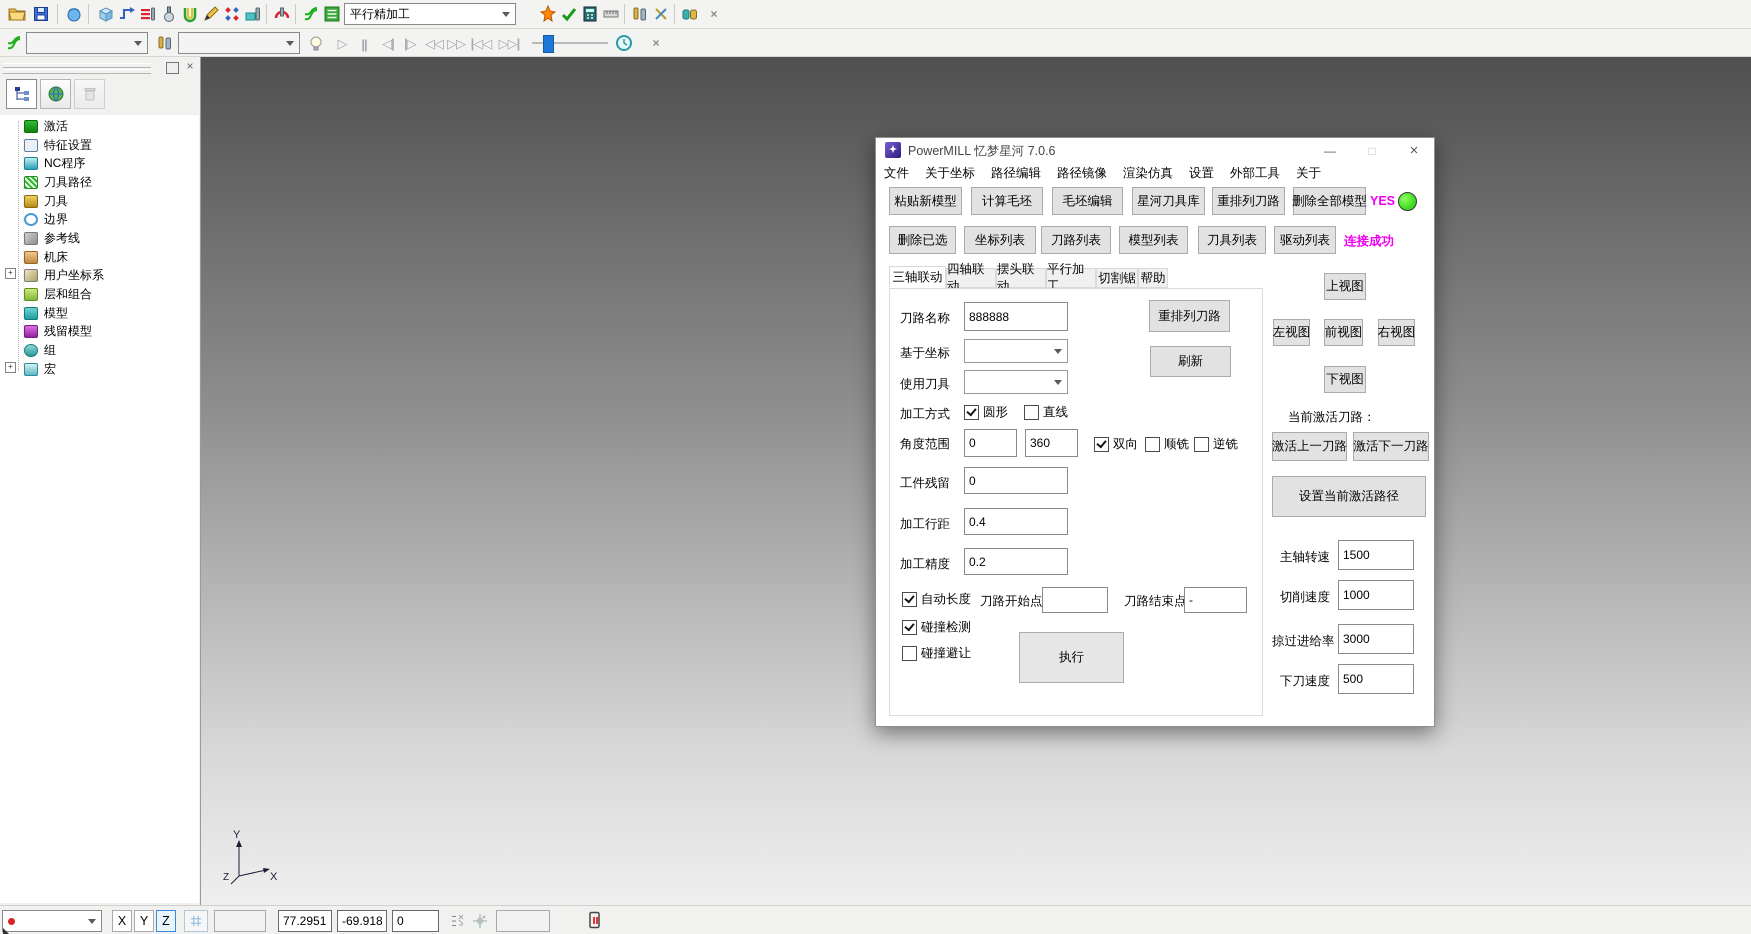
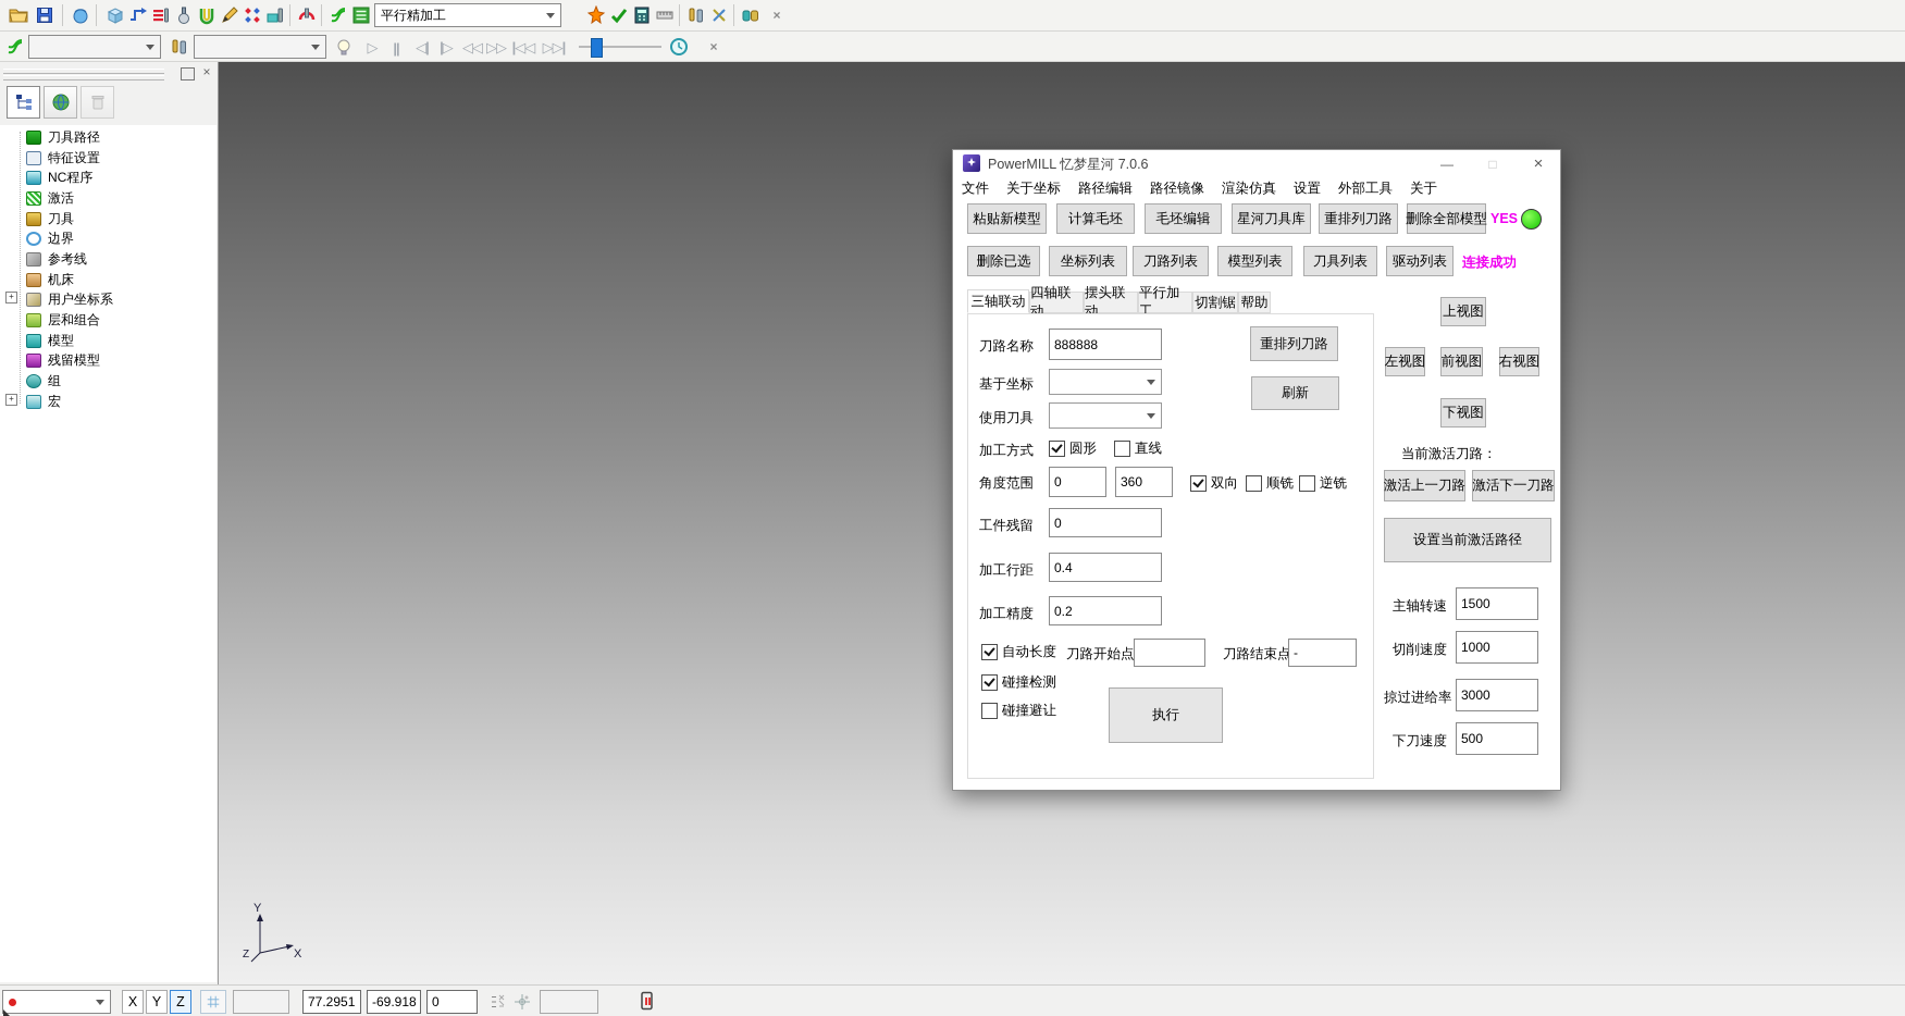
  平行精加工
  ×
  ▷
  ||
  ◁|
  |▷
  ◁◁
  ▷▷
  |◁◁
  ▷▷|
  ×
  Y
  X
  Z
  ×
- 激活
+ 刀具路径
  特征设置
  NC程序
- 刀具路径
+ 激活
  刀具
  边界
  参考线
  机床
  +
  用户坐标系
  层和组合
  模型
  残留模型
  组
  +
  宏
  PowerMILL 忆梦星河 7.0.6
  —
  □
  ×
  文件
  关于坐标
  路径编辑
  路径镜像
  渲染仿真
  设置
  外部工具
  关于
  粘贴新模型
  计算毛坯
  毛坯编辑
  星河刀具库
  重排列刀路
  删除全部模型
  YES
  删除已选
  坐标列表
  刀路列表
  模型列表
  刀具列表
  驱动列表
  连接成功
  三轴联动
  四轴联动
  摆头联动
  平行加工
  切割锯
  帮助
  刀路名称
  888888
  重排列刀路
  基于坐标
  刷新
  使用刀具
  加工方式
  圆形
  直线
  角度范围
  0
  360
  双向
  顺铣
  逆铣
  工件残留
  0
  加工行距
  0.4
  加工精度
  0.2
  自动长度
  刀路开始点
  刀路结束点
  -
  碰撞检测
  碰撞避让
  执行
  上视图
  左视图
  前视图
  右视图
  下视图
  当前激活刀路：
  激活上一刀路
  激活下一刀路
  设置当前激活路径
  主轴转速
  1500
  切削速度
  1000
  掠过进给率
  3000
  下刀速度
  500
  X
  Y
  Z
  77.2951
  -69.918
  0
